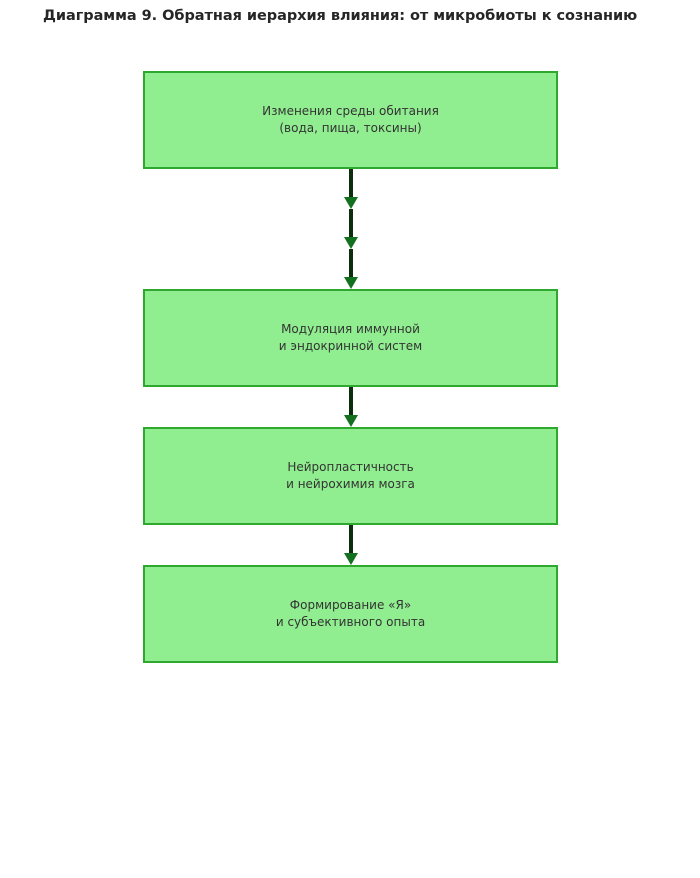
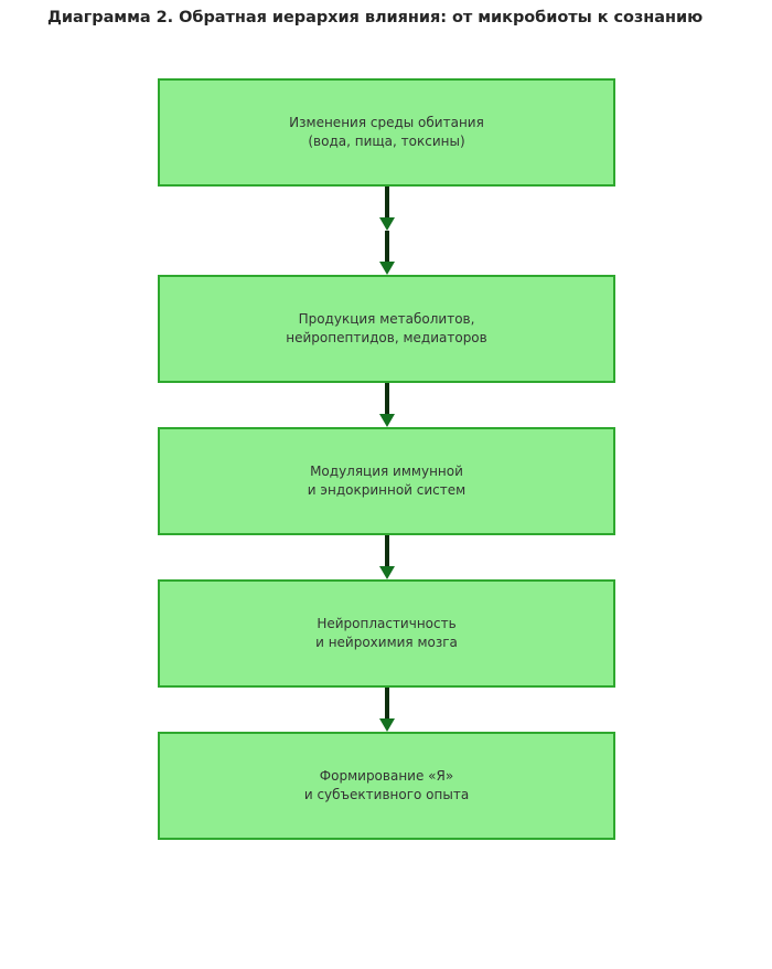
- Диаграмма 9. Обратная иерархия влияния: от микробиоты к сознанию
+ Диаграмма 2. Обратная иерархия влияния: от микробиоты к сознанию
  Изменения среды обитания
  (вода, пища, токсины)
+ Продукция метаболитов,
+ нейропептидов, медиаторов
  Модуляция иммунной
  и эндокринной систем
  Нейропластичность
  и нейрохимия мозга
  Формирование «Я»
  и субъективного опыта
